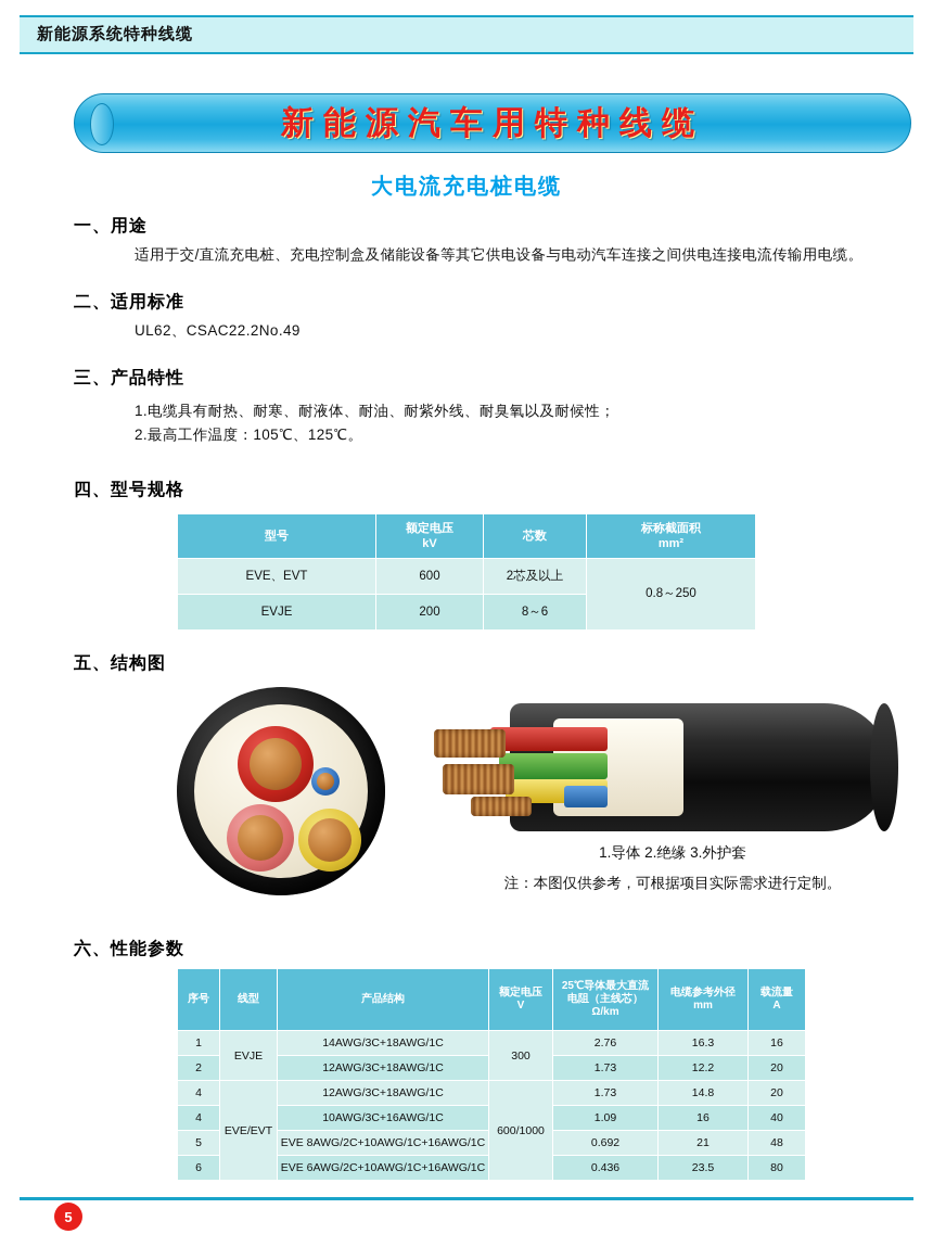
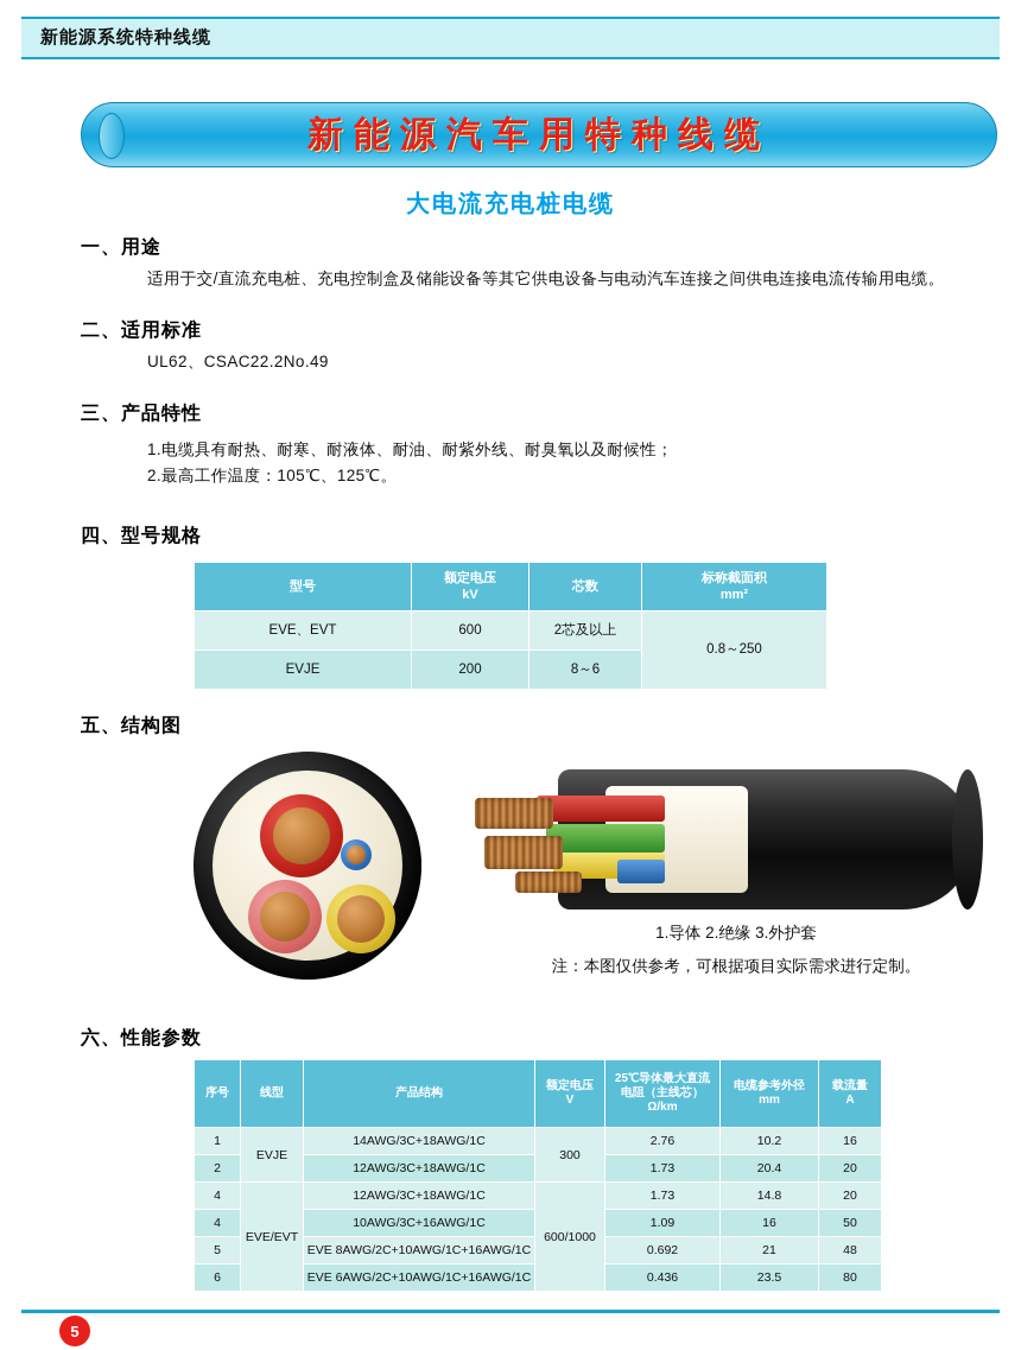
  新能源系统特种线缆
  新能源汽车用特种线缆
  大电流充电桩电缆
  一、用途
  适用于交/直流充电桩、充电控制盒及储能设备等其它供电设备与电动汽车连接之间供电连接电流传输用电缆。
  二、适用标准
  UL62、CSAC22.2No.49
  三、产品特性
  1.电缆具有耐热、耐寒、耐液体、耐油、耐紫外线、耐臭氧以及耐候性；
  2.最高工作温度：105℃、125℃。
  四、型号规格
  型号	额定电压 kV	芯数	标称截面积 mm²
  EVE、EVT	600	2芯及以上	0.8～250
  EVJE	200	8～6
  五、结构图
  1.导体 2.绝缘 3.外护套
  注：本图仅供参考，可根据项目实际需求进行定制。
  六、性能参数
  序号	线型	产品结构	额定电压 V	25℃导体最大直流 电阻（主线芯） Ω/km	电缆参考外径 mm	载流量 A
- 1	EVJE	14AWG/3C+18AWG/1C	300	2.76	16.3	16
+ 1	EVJE	14AWG/3C+18AWG/1C	300	2.76	10.2	16
- 2	12AWG/3C+18AWG/1C	1.73	12.2	20
+ 2	12AWG/3C+18AWG/1C	1.73	20.4	20
  4	EVE/EVT	12AWG/3C+18AWG/1C	600/1000	1.73	14.8	20
- 4	10AWG/3C+16AWG/1C	1.09	16	40
+ 4	10AWG/3C+16AWG/1C	1.09	16	50
  5	EVE 8AWG/2C+10AWG/1C+16AWG/1C	0.692	21	48
  6	EVE 6AWG/2C+10AWG/1C+16AWG/1C	0.436	23.5	80
  5
